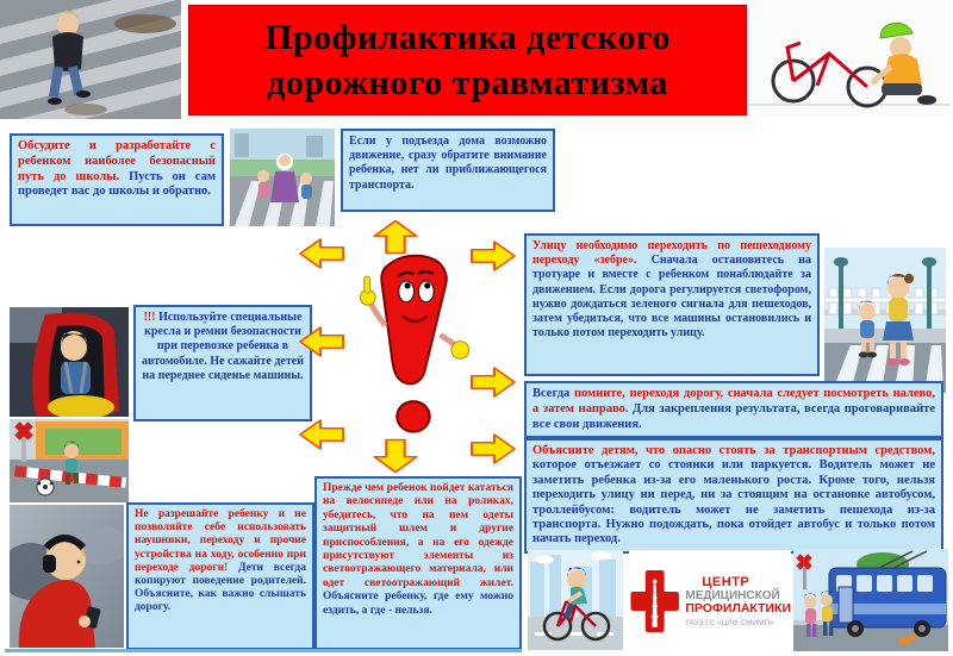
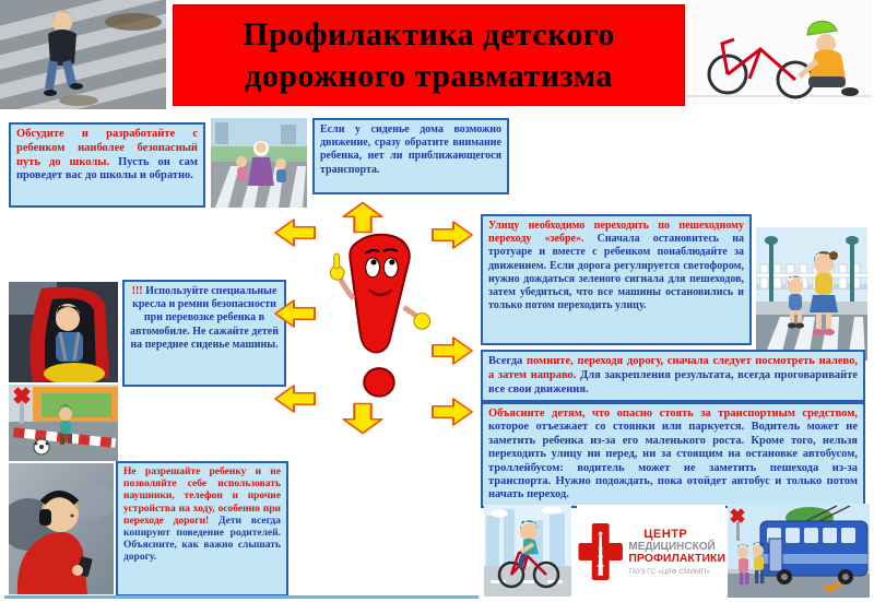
  Профилактика детского
  дорожного травматизма
  Обсудите и разработайте с ребенком наиболее безопасный путь до школы. Пусть он сам проведет вас до школы и обратно.
  !!! Используйте специальные кресла и ремни безопасности при перевозке ребенка в автомобиле. Не сажайте детей на переднее сиденье машины.
- Не разрешайте ребенку и не позволяйте себе использовать наушники, переходу и прочие устройства на ходу, особенно при переходе дороги! Дети всегда копируют поведение родителей. Объясните, как важно слышать дорогу.
+ Не разрешайте ребенку и не позволяйте себе использовать наушники, телефон и прочие устройства на ходу, особенно при переходе дороги! Дети всегда копируют поведение родителей. Объясните, как важно слышать дорогу.
- Если у подъезда дома возможно движение, сразу обратите внимание ребенка, нет ли приближающегося транспорта.
+ Если у сиденье дома возможно движение, сразу обратите внимание ребенка, нет ли приближающегося транспорта.
- Прежде чем ребенок пойдет кататься на велосипеде или на роликах, убедитесь, что на нем одеты защитный шлем и другие приспособления, а на его одежде присутствуют элементы из светоотражающего материала, или одет светоотражающий жилет. Объясните ребенку, где ему можно ездить, а где - нельзя.
  Улицу необходимо переходить по пешеходному переходу «зебре». Сначала остановитесь на тротуаре и вместе с ребенком понаблюдайте за движением. Если дорога регулируется светофором, нужно дождаться зеленого сигнала для пешеходов, затем убедиться, что все машины остановились и только потом переходить улицу.
  Всегда помните, переходя дорогу, сначала следует посмотреть налево, а затем направо. Для закрепления результата, всегда проговаривайте все свои движения.
  Объясните детям, что опасно стоять за транспортным средством, которое отъезжает со стоянки или паркуется. Водитель может не заметить ребенка из-за его маленького роста. Кроме того, нельзя переходить улицу ни перед, ни за стоящим на остановке автобусом, троллейбусом: водитель может не заметить пешехода из-за транспорта. Нужно подождать, пока отойдет автобус и только потом начать переход.
  ЦЕНТР
  МЕДИЦИНСКОЙ
  ПРОФИЛАКТИКИ
